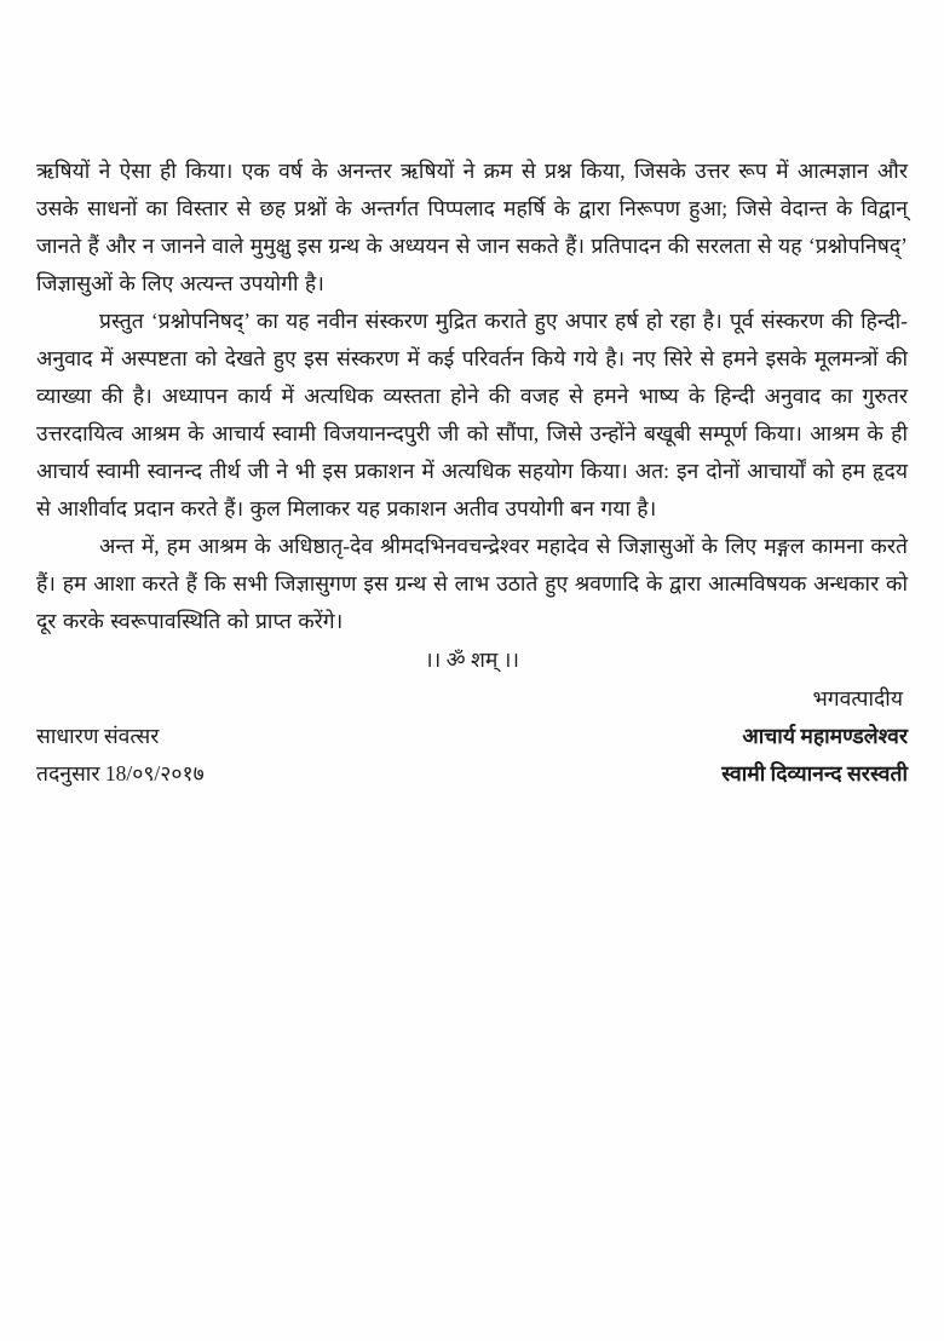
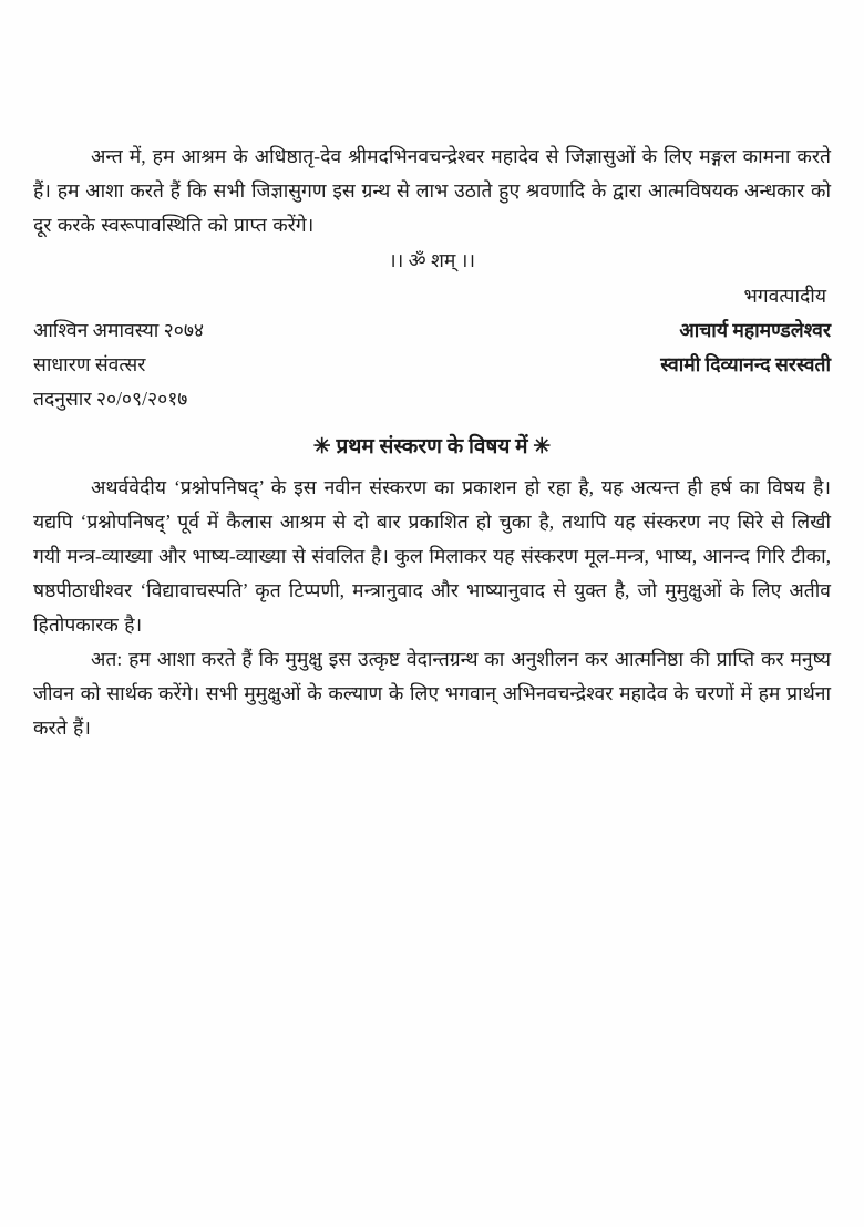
- ऋषियों ने ऐसा ही किया। एक वर्ष के अनन्तर ऋषियों ने क्रम से प्रश्न किया, जिसके उत्तर रूप में आत्मज्ञान और उसके साधनों का विस्तार से छह प्रश्नों के अन्तर्गत पिप्पलाद महर्षि के द्वारा निरूपण हुआ; जिसे वेदान्त के विद्वान् जानते हैं और न जानने वाले मुमुक्षु इस ग्रन्थ के अध्ययन से जान सकते हैं। प्रतिपादन की सरलता से यह ‘प्रश्नोपनिषद्’ जिज्ञासुओं के लिए अत्यन्त उपयोगी है।
- प्रस्तुत ‘प्रश्नोपनिषद्’ का यह नवीन संस्करण मुद्रित कराते हुए अपार हर्ष हो रहा है। पूर्व संस्करण की हिन्दी-अनुवाद में अस्पष्टता को देखते हुए इस संस्करण में कई परिवर्तन किये गये है। नए सिरे से हमने इसके मूलमन्त्रों की व्याख्या की है। अध्यापन कार्य में अत्यधिक व्यस्तता होने की वजह से हमने भाष्य के हिन्दी अनुवाद का गुरुतर उत्तरदायित्व आश्रम के आचार्य स्वामी विजयानन्दपुरी जी को सौंपा, जिसे उन्होंने बखूबी सम्पूर्ण किया। आश्रम के ही आचार्य स्वामी स्वानन्द तीर्थ जी ने भी इस प्रकाशन में अत्यधिक सहयोग किया। अत: इन दोनों आचार्यों को हम हृदय से आशीर्वाद प्रदान करते हैं। कुल मिलाकर यह प्रकाशन अतीव उपयोगी बन गया है।
  अन्त में, हम आश्रम के अधिष्ठातृ-देव श्रीमदभिनवचन्द्रेश्वर महादेव से जिज्ञासुओं के लिए मङ्गल कामना करते हैं। हम आशा करते हैं कि सभी जिज्ञासुगण इस ग्रन्थ से लाभ उठाते हुए श्रवणादि के द्वारा आत्मविषयक अन्धकार को दूर करके स्वरूपावस्थिति को प्राप्त करेंगे।
  ।। ॐ शम् ।।
+ आश्विन अमावस्या २०७४
  साधारण संवत्सर
- तदनुसार 18/०९/२०१७
+ तदनुसार २०/०९/२०१७
  भगवत्पादीय
  आचार्य महामण्डलेश्वर
  स्वामी दिव्यानन्द सरस्वती
+ ✳ प्रथम संस्करण के विषय में ✳
+ अथर्ववेदीय ‘प्रश्नोपनिषद्’ के इस नवीन संस्करण का प्रकाशन हो रहा है, यह अत्यन्त ही हर्ष का विषय है। यद्यपि ‘प्रश्नोपनिषद्’ पूर्व में कैलास आश्रम से दो बार प्रकाशित हो चुका है, तथापि यह संस्करण नए सिरे से लिखी गयी मन्त्र-व्याख्या और भाष्य-व्याख्या से संवलित है। कुल मिलाकर यह संस्करण मूल-मन्त्र, भाष्य, आनन्द गिरि टीका, षष्ठपीठाधीश्वर ‘विद्यावाचस्पति’ कृत टिप्पणी, मन्त्रानुवाद और भाष्यानुवाद से युक्त है, जो मुमुक्षुओं के लिए अतीव हितोपकारक है।
+ अत: हम आशा करते हैं कि मुमुक्षु इस उत्कृष्ट वेदान्तग्रन्थ का अनुशीलन कर आत्मनिष्ठा की प्राप्ति कर मनुष्य जीवन को सार्थक करेंगे। सभी मुमुक्षुओं के कल्याण के लिए भगवान् अभिनवचन्द्रेश्वर महादेव के चरणों में हम प्रार्थना करते हैं।
